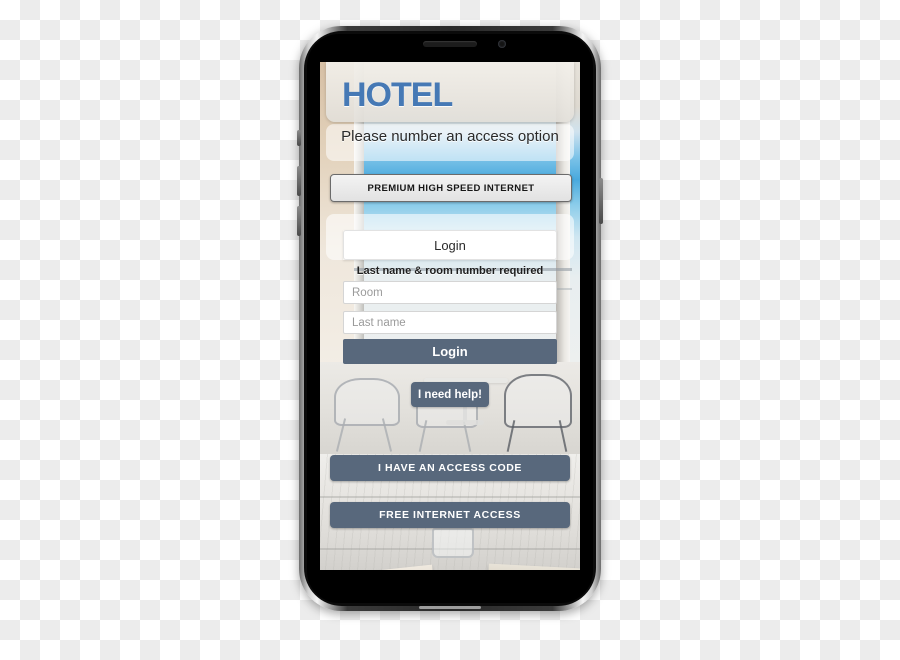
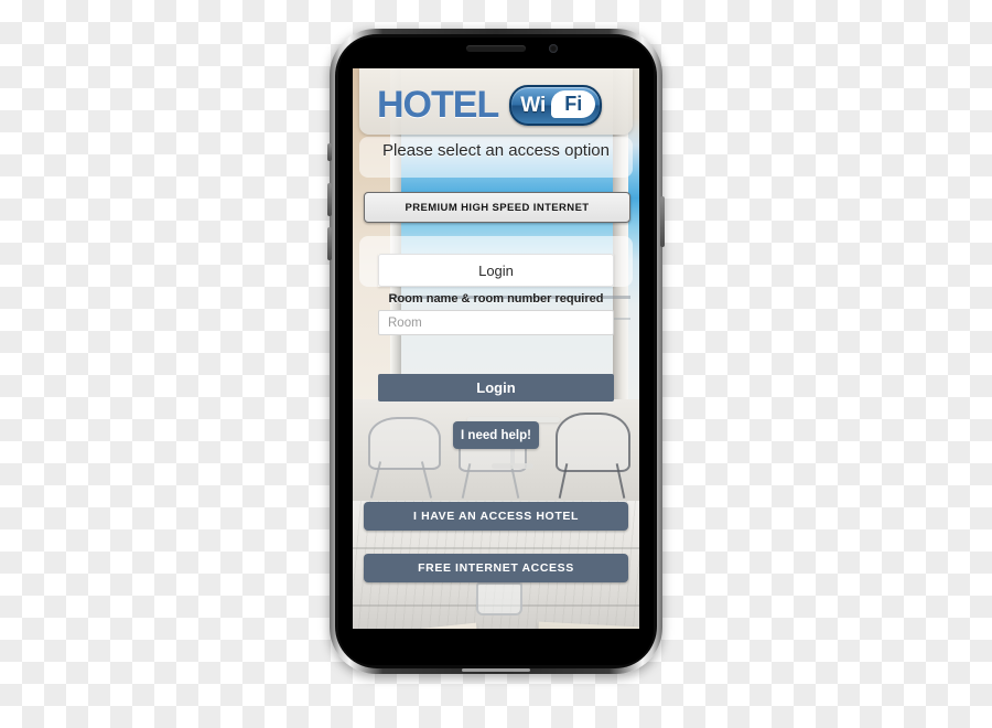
  HOTEL
+ Wi
+ Fi
- Please number an access option
+ Please select an access option
  PREMIUM HIGH SPEED INTERNET
  Login
- Last name & room number required
+ Room name & room number required
  Room
- Last name
  Login
  I need help!
- I HAVE AN ACCESS CODE
+ I HAVE AN ACCESS HOTEL
  FREE INTERNET ACCESS
